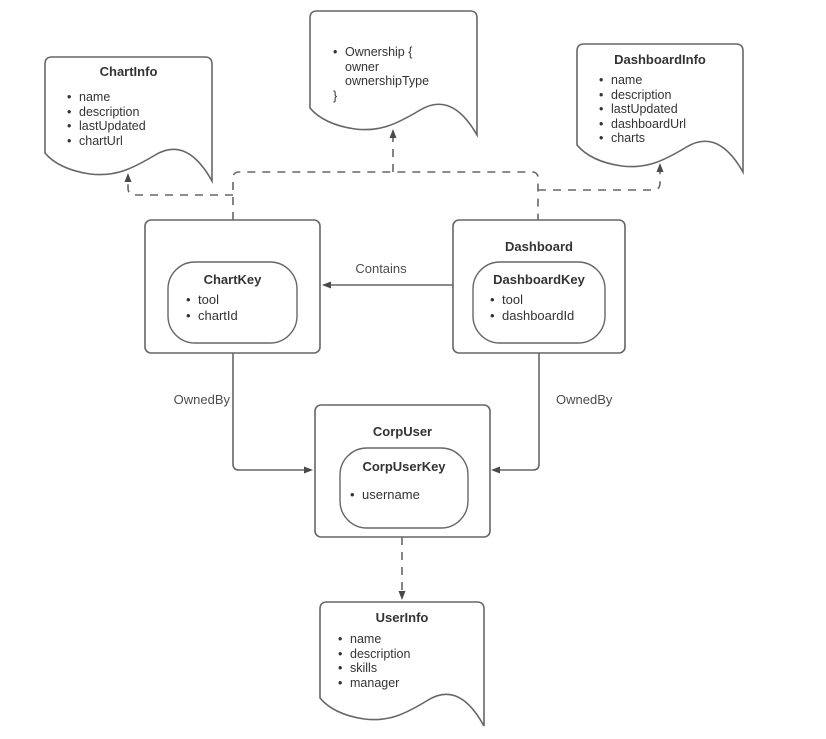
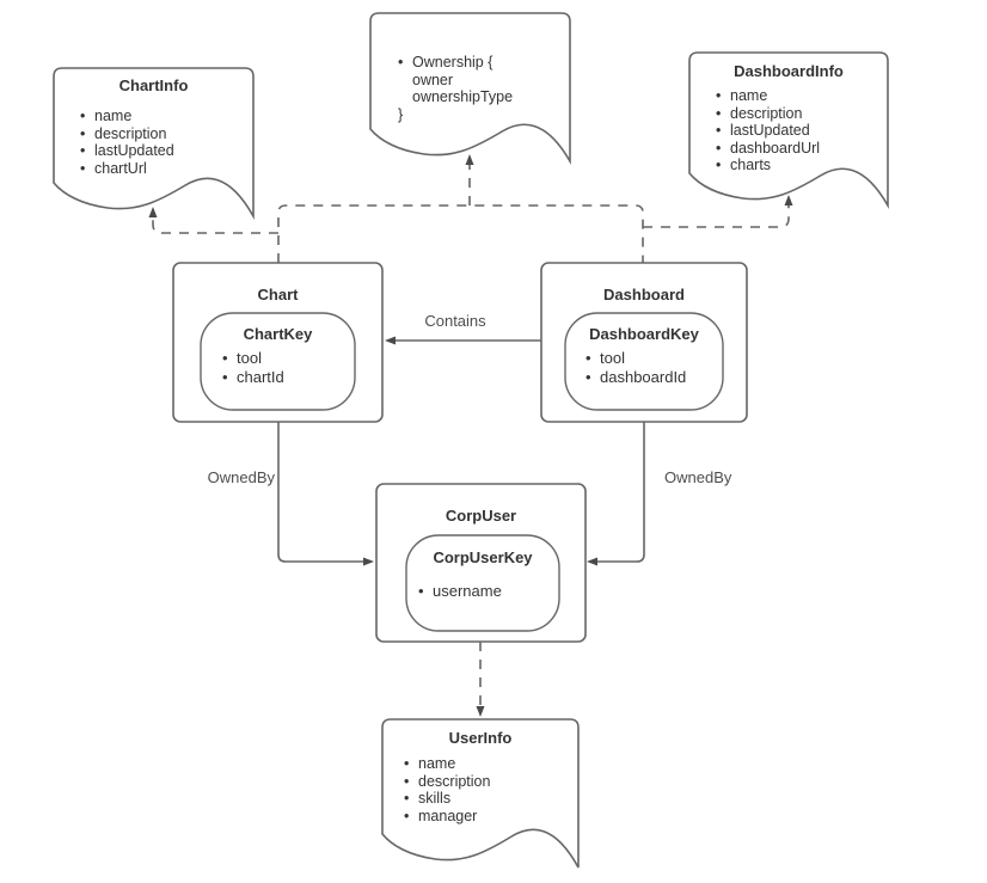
  ChartInfo
  •
  name
  •
  description
  •
  lastUpdated
  •
  chartUrl
  •
  Ownership {
  owner
  ownershipType
  }
  DashboardInfo
  •
  name
  •
  description
  •
  lastUpdated
  •
  dashboardUrl
  •
  charts
  UserInfo
  •
  name
  •
  description
  •
  skills
  •
  manager
+ Chart
  ChartKey
  •
  tool
  •
  chartId
  Dashboard
  DashboardKey
  •
  tool
  •
  dashboardId
  CorpUser
  CorpUserKey
  •
  username
  Contains
  OwnedBy
  OwnedBy
